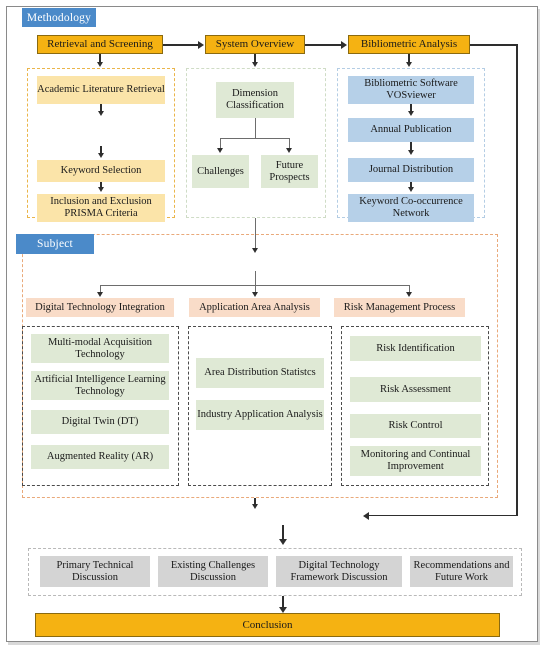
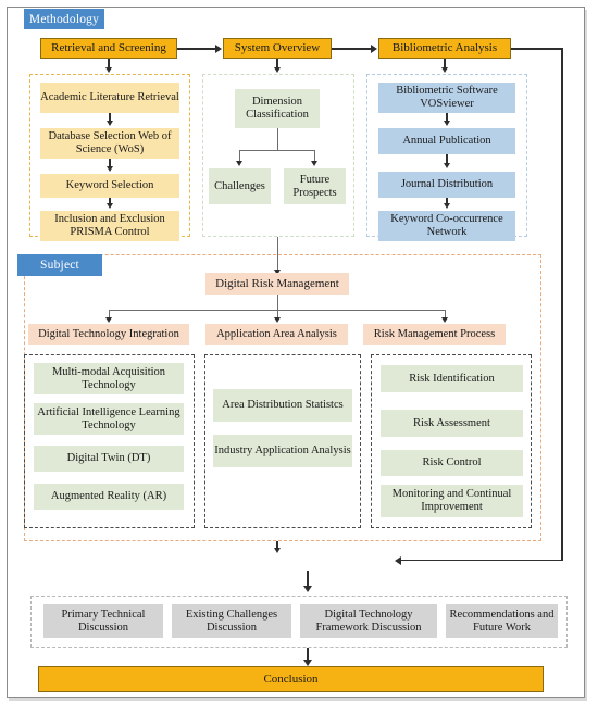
  Methodology
  Retrieval and Screening
  System Overview
  Bibliometric Analysis
  Academic Literature Retrieval
+ Database Selection Web of Science (WoS)
  Keyword Selection
- Inclusion and Exclusion PRISMA Criteria
+ Inclusion and Exclusion PRISMA Control
  Dimension Classification
  Challenges
  Future Prospects
  Bibliometric Software VOSviewer
  Annual Publication
  Journal Distribution
  Keyword Co-occurrence Network
  Subject
+ Digital Risk Management
  Digital Technology Integration
  Application Area Analysis
  Risk Management Process
  Multi-modal Acquisition Technology
  Artificial Intelligence Learning Technology
  Digital Twin (DT)
  Augmented Reality (AR)
  Area Distribution Statistcs
  Industry Application Analysis
  Risk Identification
  Risk Assessment
  Risk Control
  Monitoring and Continual Improvement
  Primary Technical Discussion
  Existing Challenges Discussion
  Digital Technology Framework Discussion
  Recommendations and Future Work
  Conclusion
